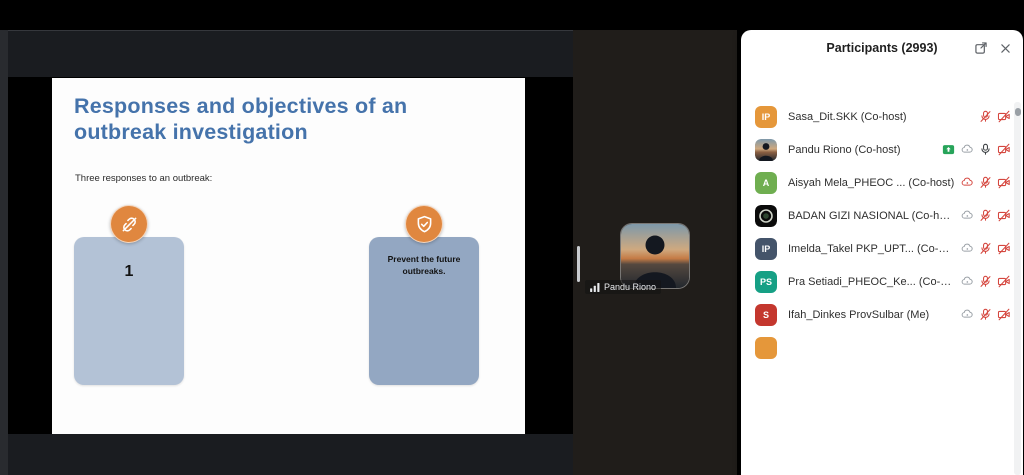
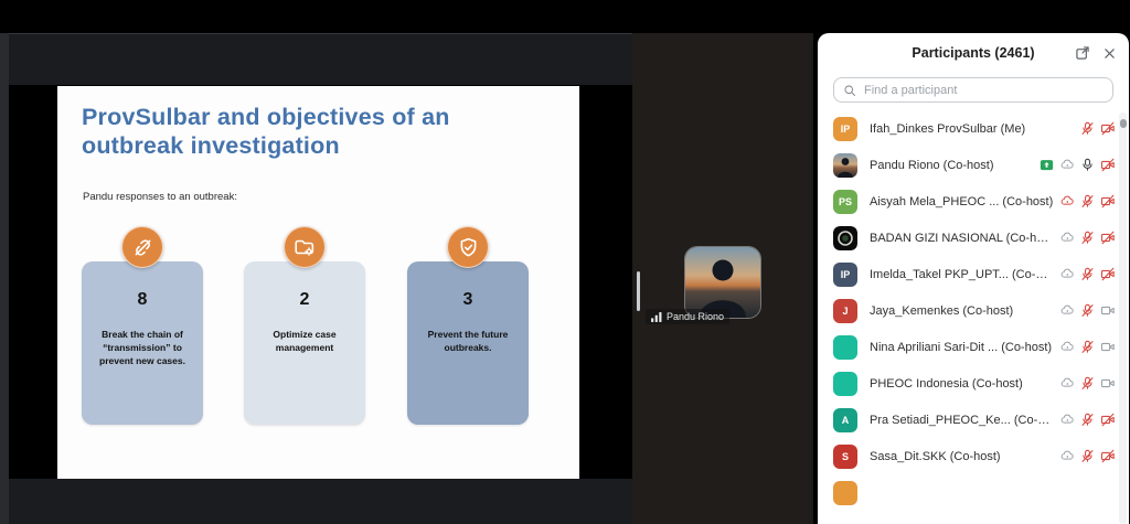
- Responses and objectives of an outbreak investigation
+ ProvSulbar and objectives of an outbreak investigation
- Three responses to an outbreak:
+ Pandu responses to an outbreak:
- 1
+ 8
+ Break the chain of “transmission” to prevent new cases.
+ 2
+ Optimize case management
+ 3
  Prevent the future outbreaks.
  Pandu Riono
- Participants (2993)
+ Participants (2461)
+ Find a participant
  IP
- Sasa_Dit.SKK (Co-host)
+ Ifah_Dinkes ProvSulbar (Me)
  Pandu Riono (Co-host)
- A
+ PS
  Aisyah Mela_PHEOC ... (Co-host)
  BADAN GIZI NASIONAL (Co-host
  IP
  Imelda_Takel PKP_UPT... (Co-hos
+ J
+ Jaya_Kemenkes (Co-host)
+ Nina Apriliani Sari-Dit ... (Co-host)
+ PHEOC Indonesia (Co-host)
- PS
+ A
  Pra Setiadi_PHEOC_Ke... (Co-ho
  S
- Ifah_Dinkes ProvSulbar (Me)
+ Sasa_Dit.SKK (Co-host)
